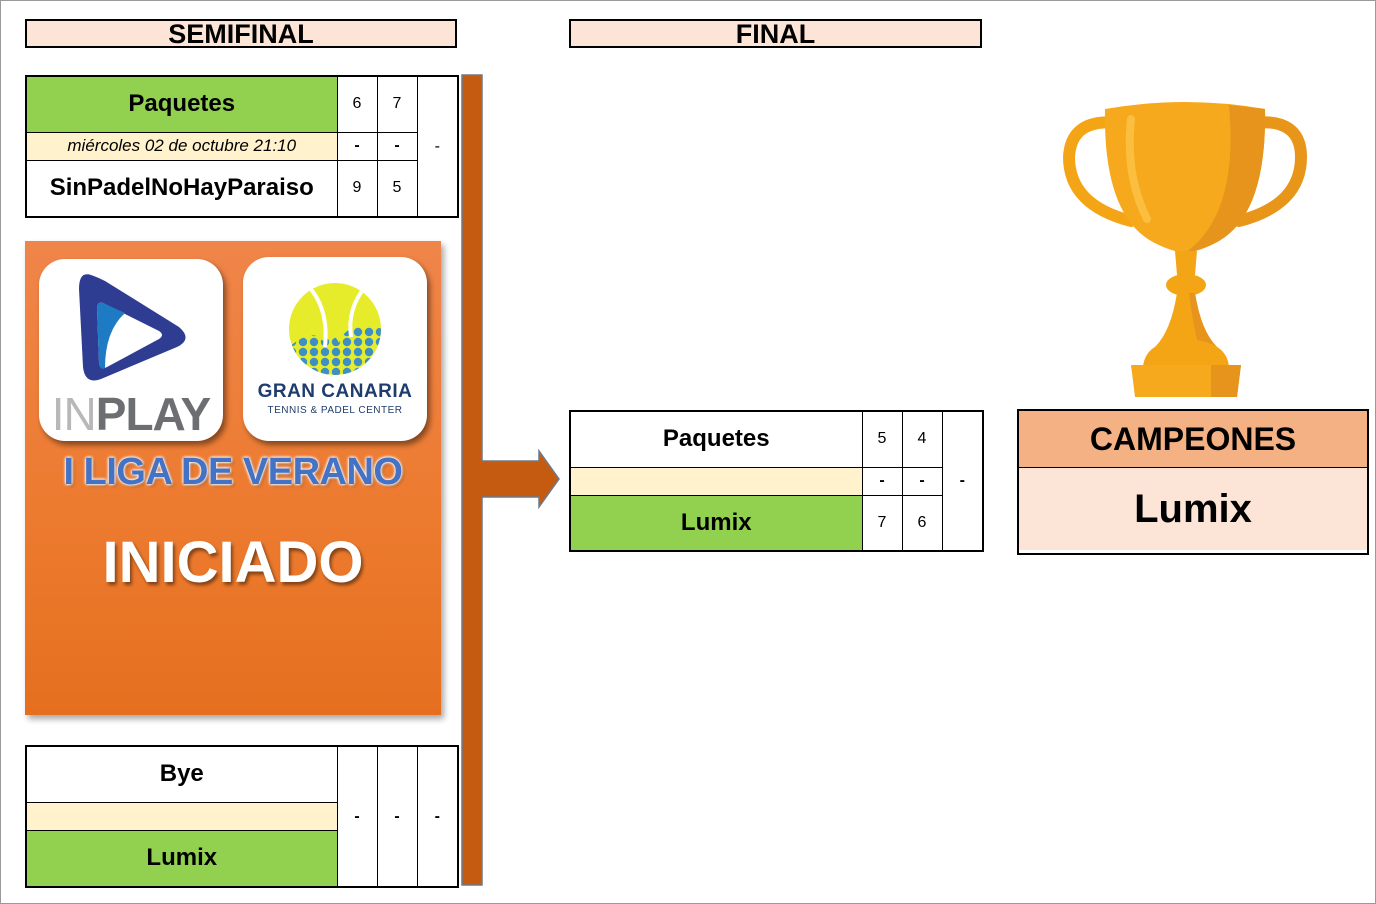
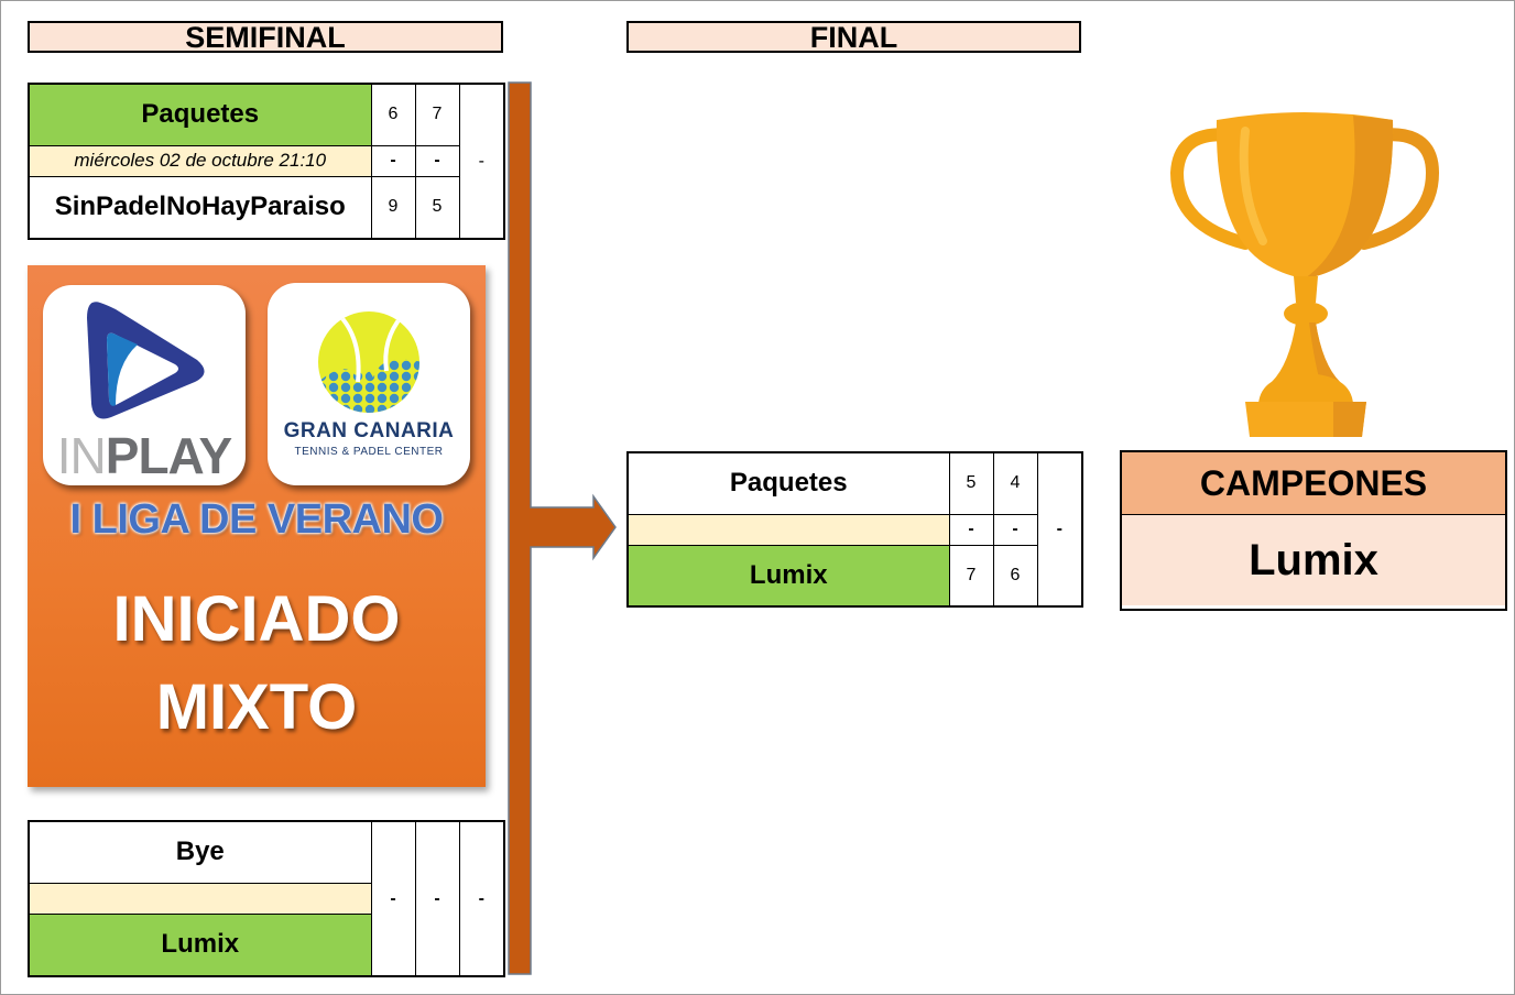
  SEMIFINAL
  FINAL
  Paquetes	6	7	-
  miércoles 02 de octubre 21:10	-	-
  SinPadelNoHayParaiso	9	5
  INPLAY
  GRAN CANARIA
  TENNIS & PADEL CENTER
  I LIGA DE VERANO
  INICIADO
+ MIXTO
  Bye	-	-	-
  Lumix
  Paquetes	5	4	-
  	-	-
  Lumix	7	6
  CAMPEONES
  Lumix
